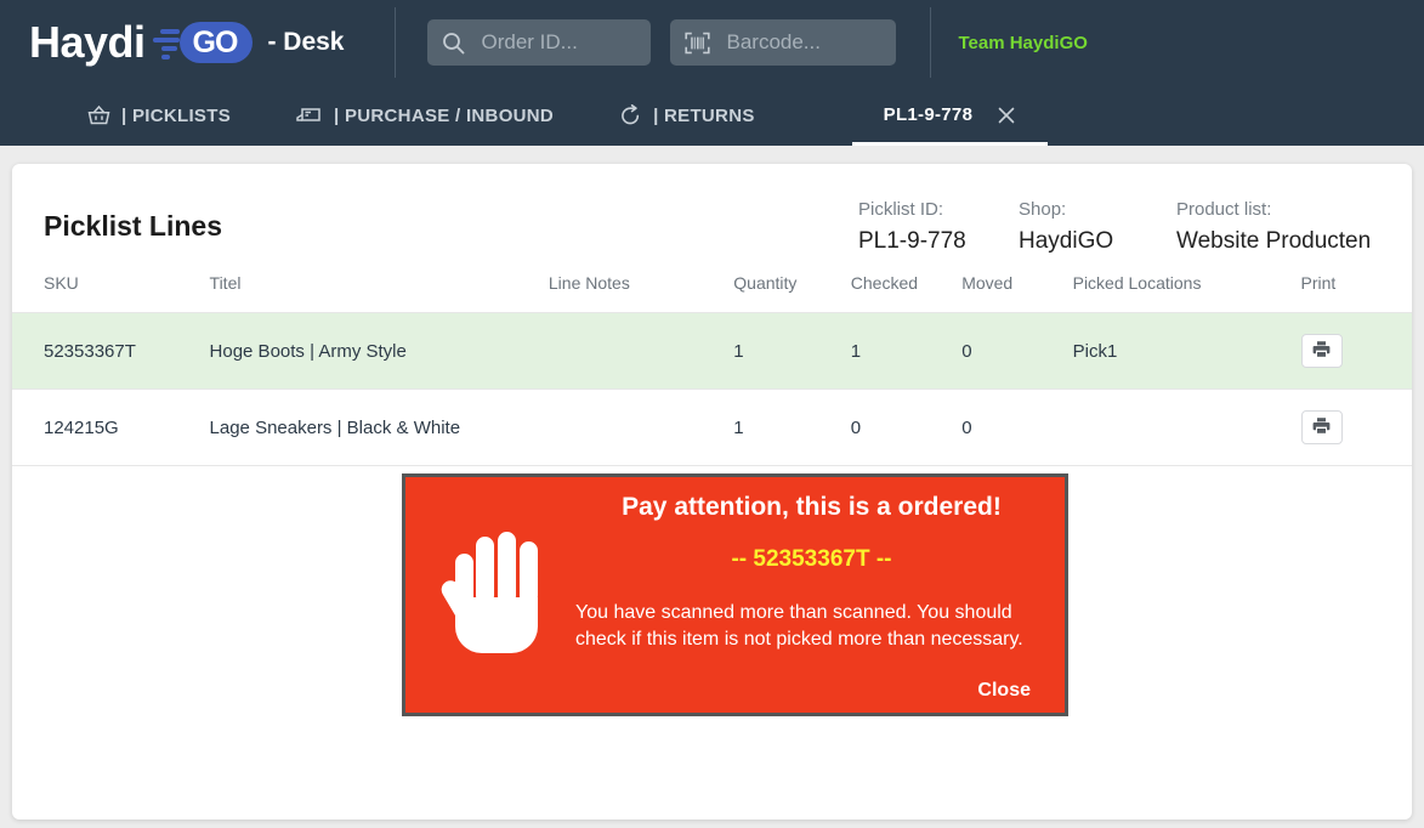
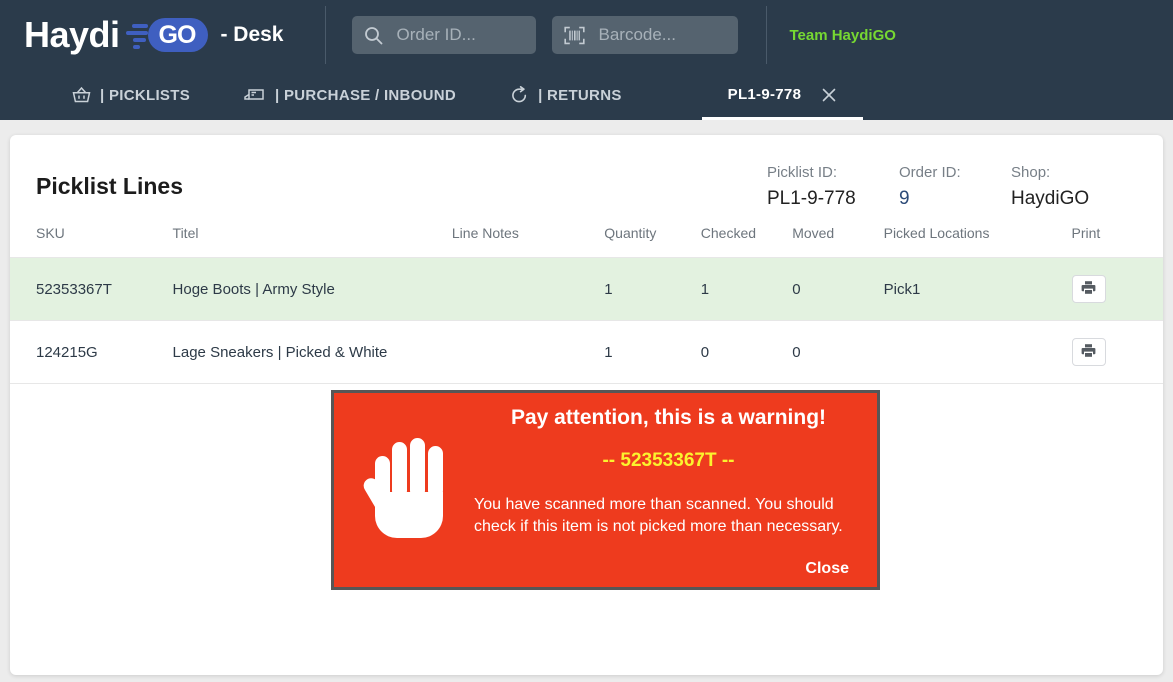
  Haydi
  GO
  - Desk
  Order ID...
  Barcode...
  Team HaydiGO
  | PICKLISTS
  | PURCHASE / INBOUND
  | RETURNS
  PL1-9-778
  Picklist Lines
  Picklist ID:
  PL1-9-778
+ Order ID:
+ 9
  Shop:
  HaydiGO
- Product list:
- Website Producten
  SKU	Titel	Line Notes	Quantity	Checked	Moved	Picked Locations	Print
  52353367T	Hoge Boots | Army Style		1	1	0	Pick1
- 124215G	Lage Sneakers | Black & White		1	0	0
+ 124215G	Lage Sneakers | Picked & White		1	0	0
- Pay attention, this is a ordered!
+ Pay attention, this is a warning!
  -- 52353367T --
  You have scanned more than scanned. You should check if this item is not picked more than necessary.
  Close
